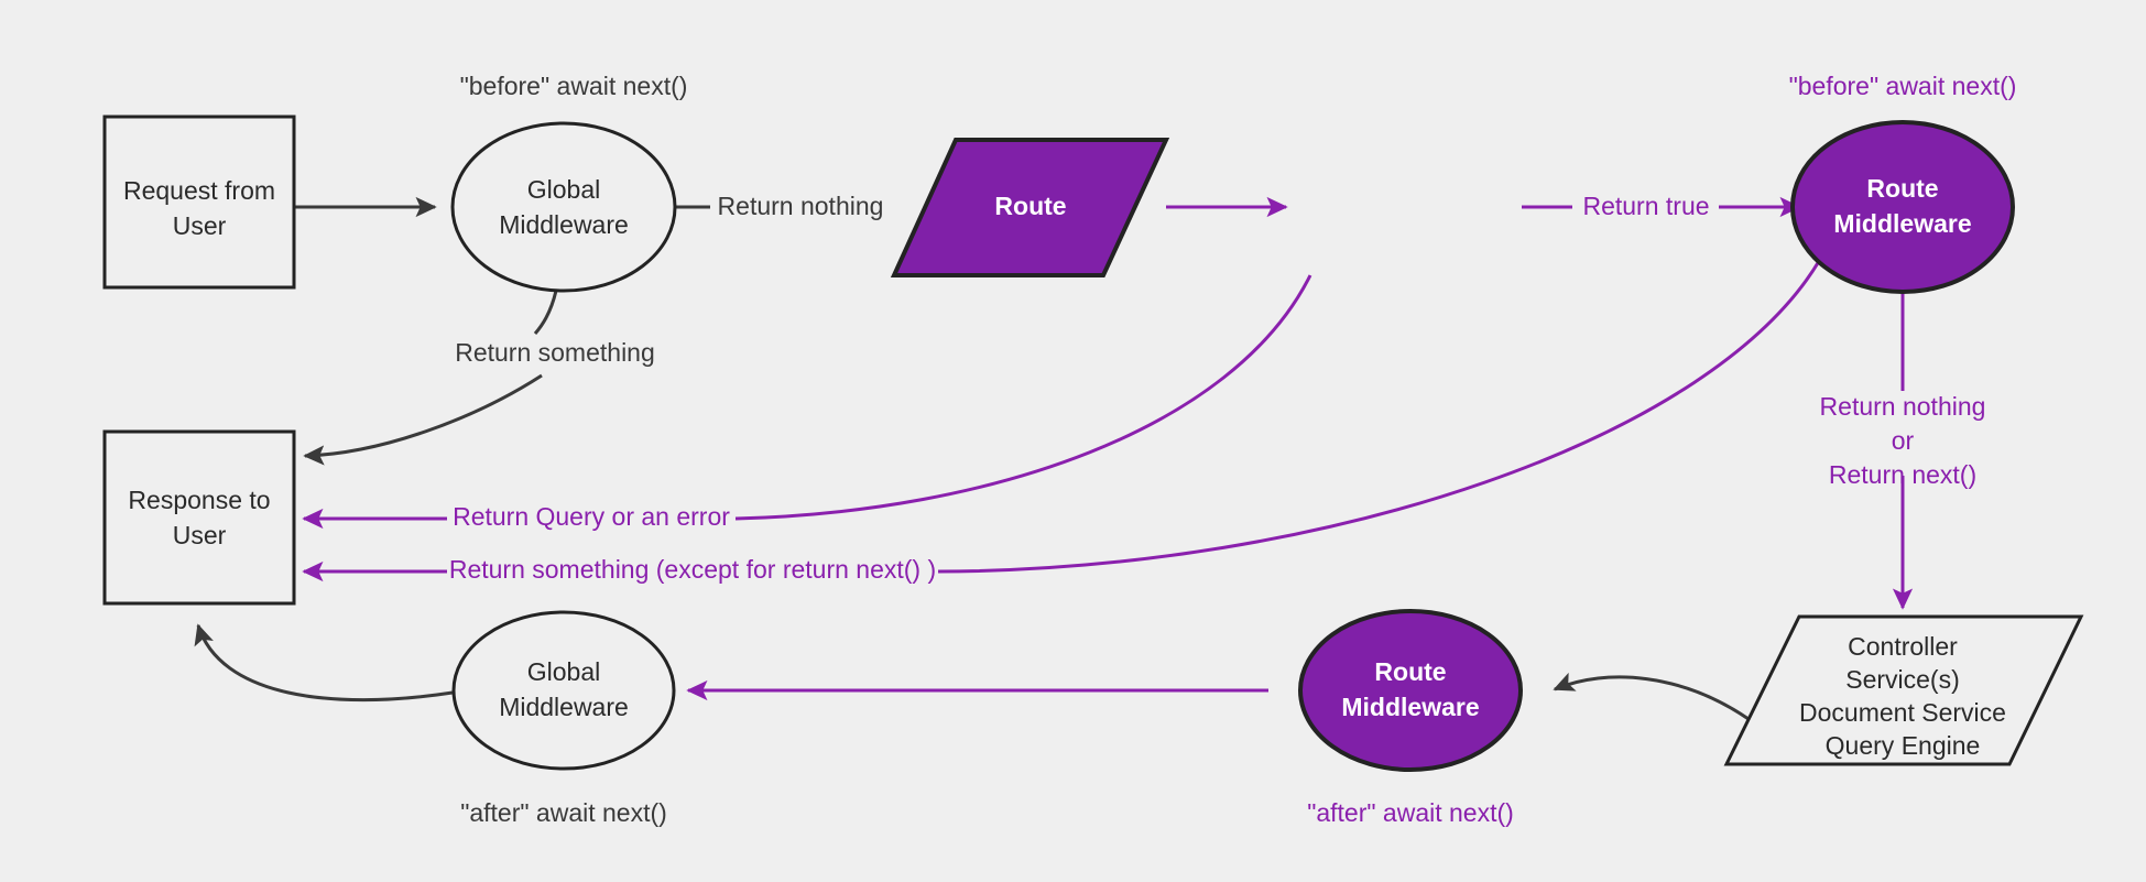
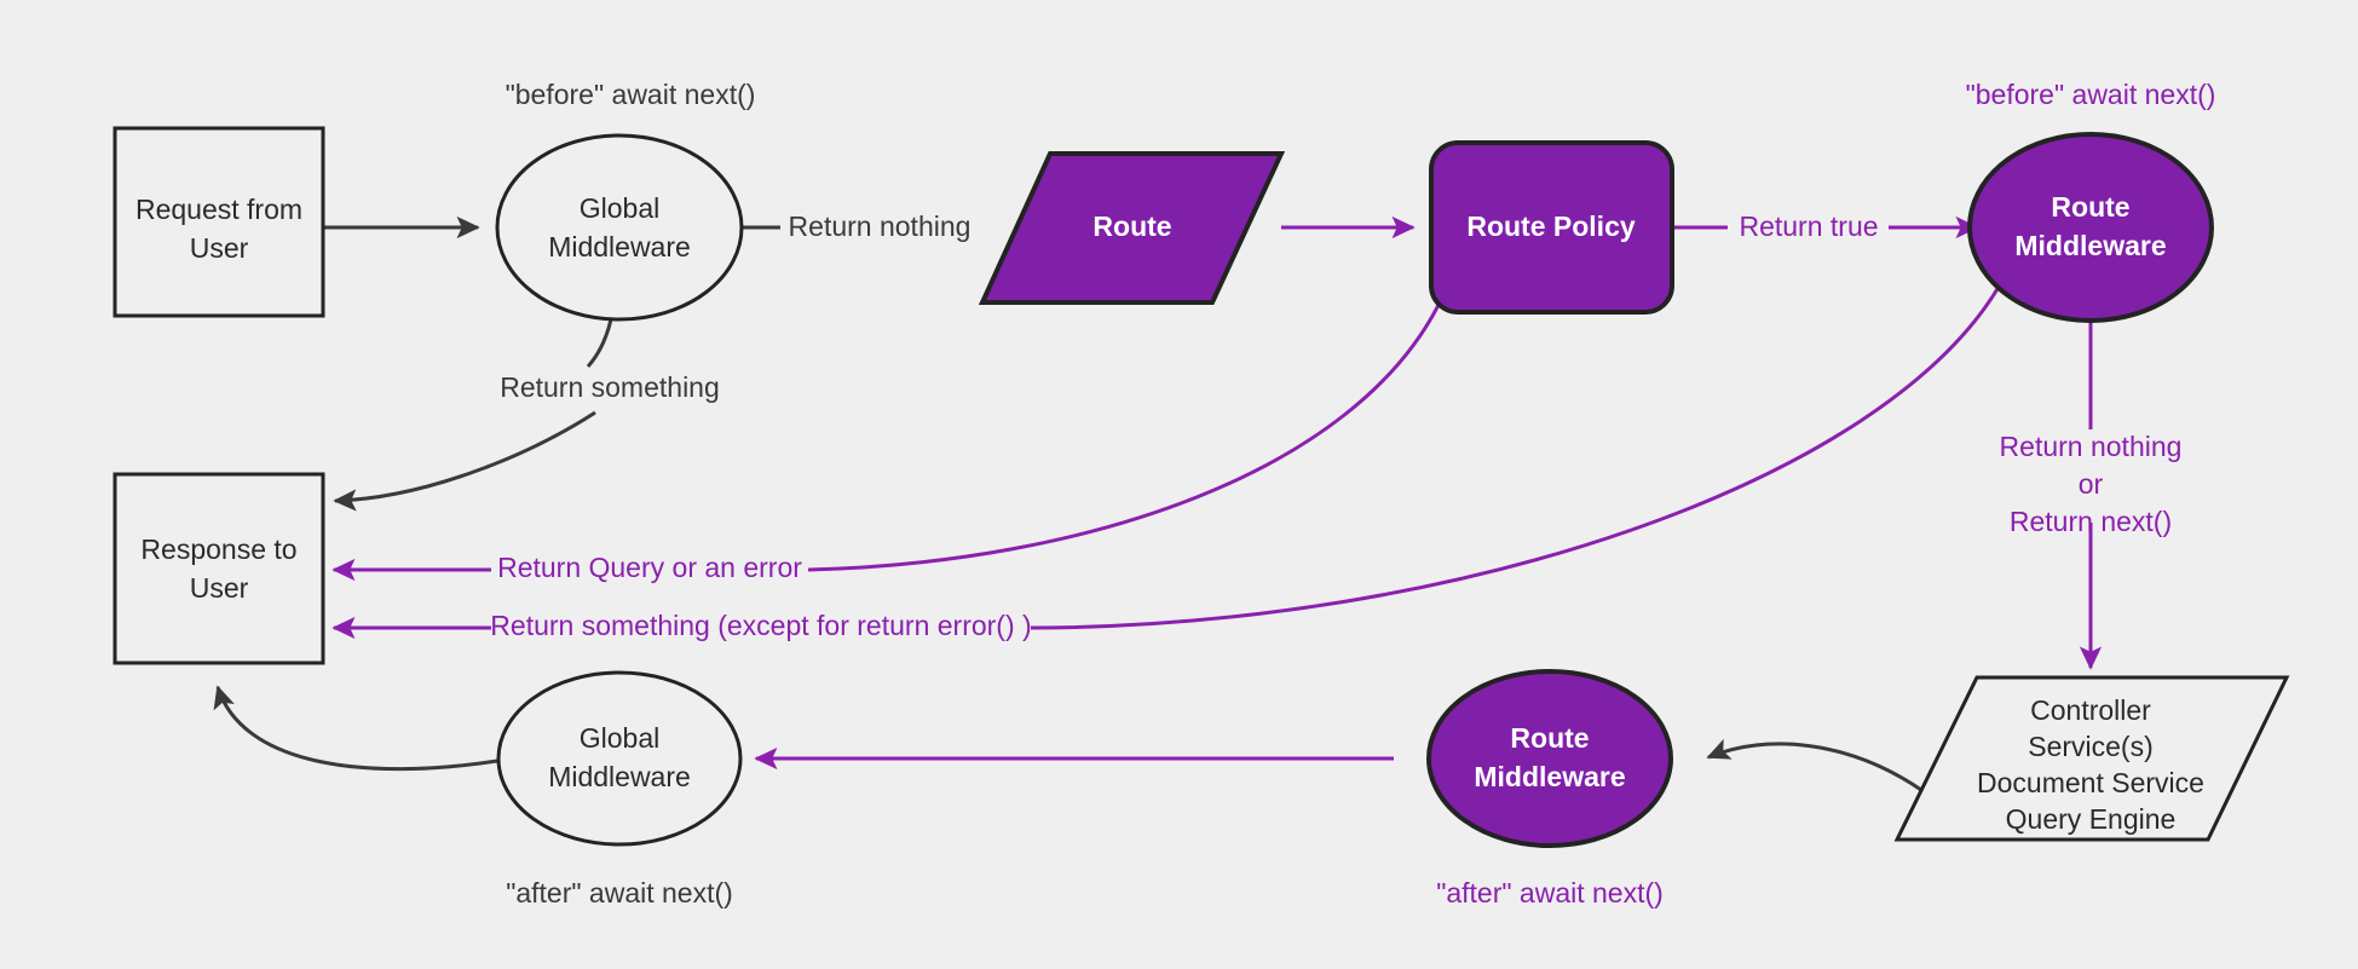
  Request from
  User
  Global
  Middleware
  Route
+ Route Policy
  Route
  Middleware
  Controller
  Service(s)
  Document Service
  Query Engine
  Route
  Middleware
  Global
  Middleware
  Response to
  User
  "before" await next()
  "before" await next()
  Return nothing
  Return something
  Return true
  Return Query or an error
- Return something (except for return next() )
+ Return something (except for return error() )
  Return nothing
  or
  Return next()
  "after" await next()
  "after" await next()
